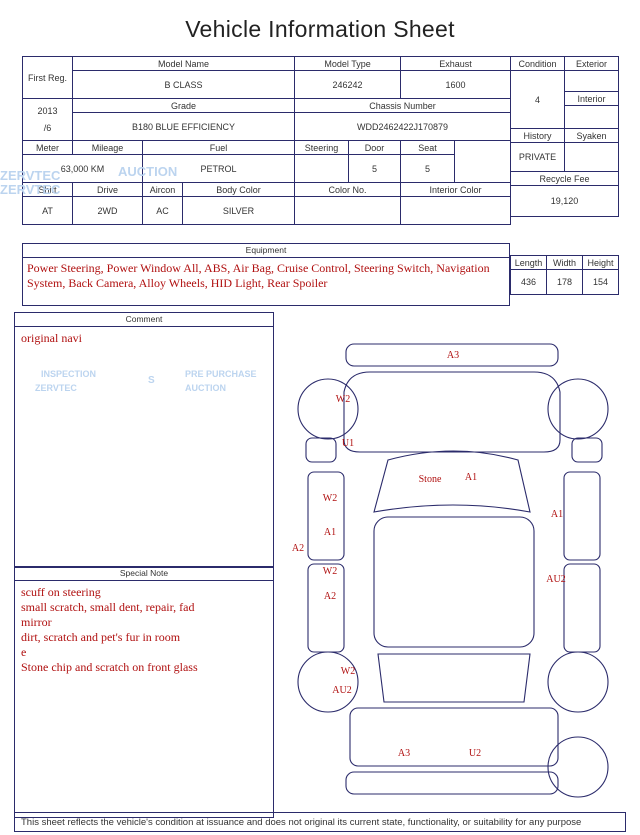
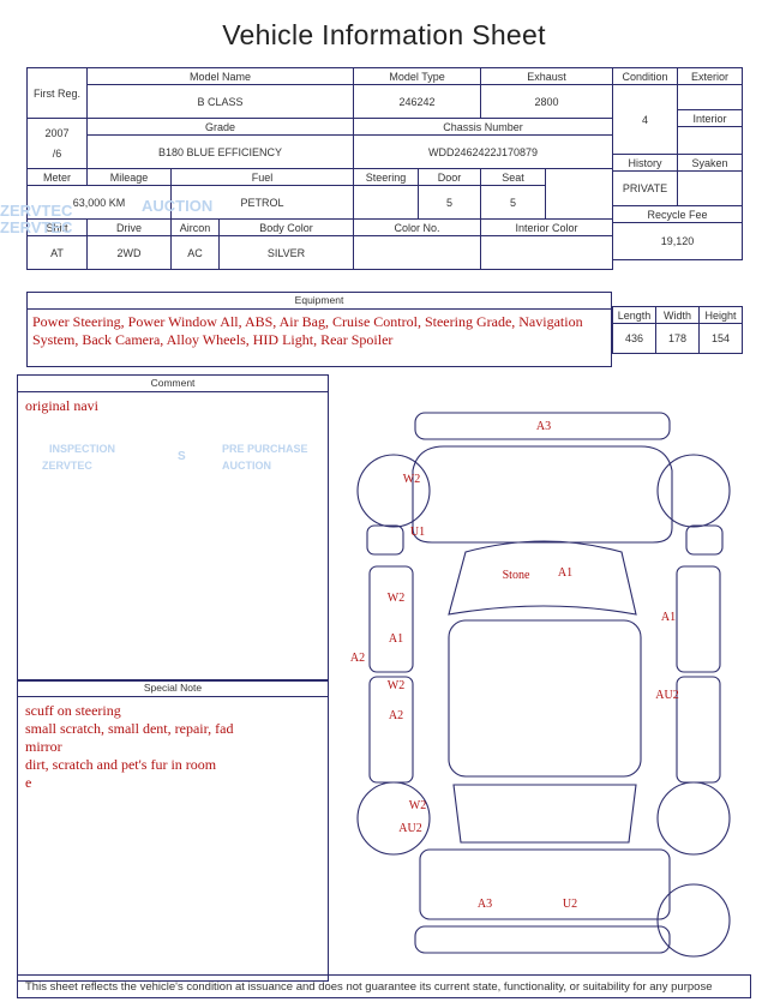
  Vehicle Information Sheet
  First Reg.	Model Name	Model Type	Exhaust
- B CLASS	246242	1600
+ B CLASS	246242	2800
- 2013 /6	Grade	Chassis Number
+ 2007 /6	Grade	Chassis Number
  B180 BLUE EFFICIENCY	WDD2462422J170879
  Meter	Mileage	Fuel	Steering	Door	Seat
  63,000 KM	PETROL		5	5
  Shift	Drive	Aircon	Body Color	Color No.	Interior Color
  AT	2WD	AC	SILVER
  Equipment
- Power Steering, Power Window All, ABS, Air Bag, Cruise Control, Steering Switch, Navigation System, Back Camera, Alloy Wheels, HID Light, Rear Spoiler
+ Power Steering, Power Window All, ABS, Air Bag, Cruise Control, Steering Grade, Navigation System, Back Camera, Alloy Wheels, HID Light, Rear Spoiler
  Condition	Exterior
  4
  Interior
  History	Syaken
  PRIVATE
  Recycle Fee
  19,120
  Length	Width	Height
  436	178	154
  Comment
  original navi
  INSPECTION
  PRE PURCHASE
  ZERVTEC
  AUCTION
  S
  Special Note
  scuff on steering
  small scratch, small dent, repair, fad
  mirror
  dirt, scratch and pet's fur in room
  e
- Stone chip and scratch on front glass
  ZERVTEC
  ZERVTEC
  AUCTION
  A3
  W2
  U1
  A1
  Stone
  W2
  A1
  A1
  A2
  W2
  A2
  AU2
  W2
  AU2
  A3
  U2
- This sheet reflects the vehicle's condition at issuance and does not original its current state, functionality, or suitability for any purpose
+ This sheet reflects the vehicle's condition at issuance and does not guarantee its current state, functionality, or suitability for any purpose
